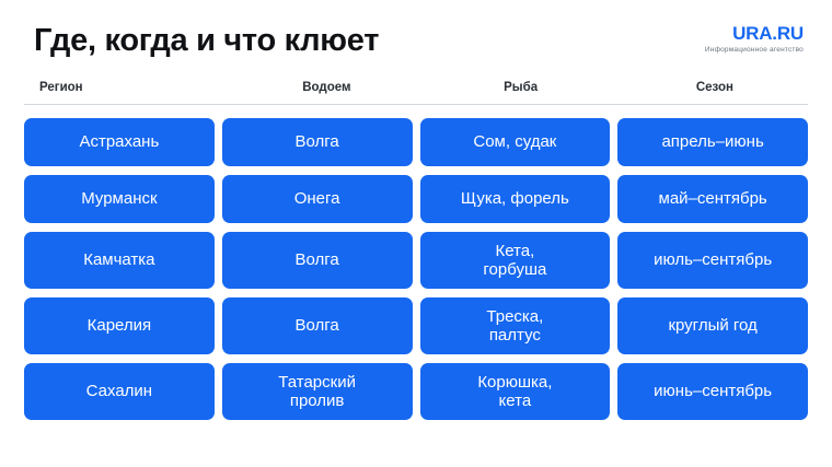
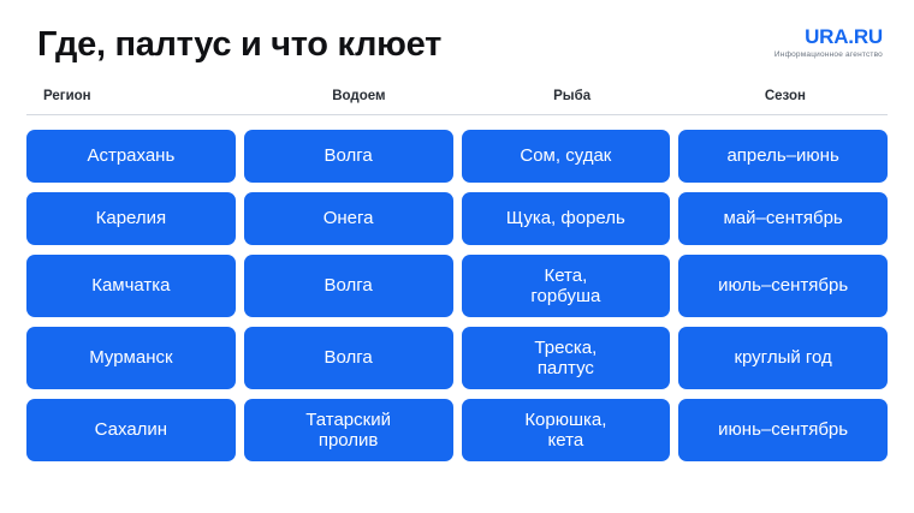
- Где, когда и что клюет
+ Где, палтус и что клюет
  URA.RU
  Регион
  Водоем
  Рыба
  Сезон
  Астрахань
  Волга
  Сом, судак
  апрель–июнь
- Мурманск
+ Карелия
  Онега
  Щука, форель
  май–сентябрь
  Камчатка
  Волга
  Кета,
  горбуша
  июль–сентябрь
- Карелия
+ Мурманск
  Волга
  Треска,
  палтус
  круглый год
  Сахалин
  Татарский
  пролив
  Корюшка,
  кета
  июнь–сентябрь
